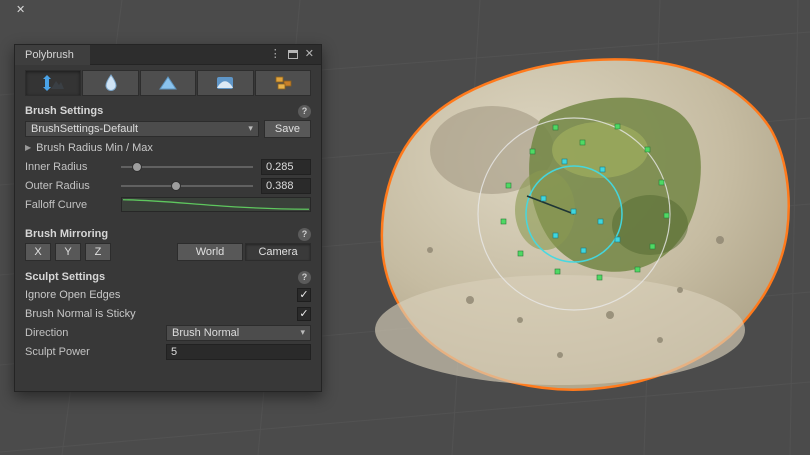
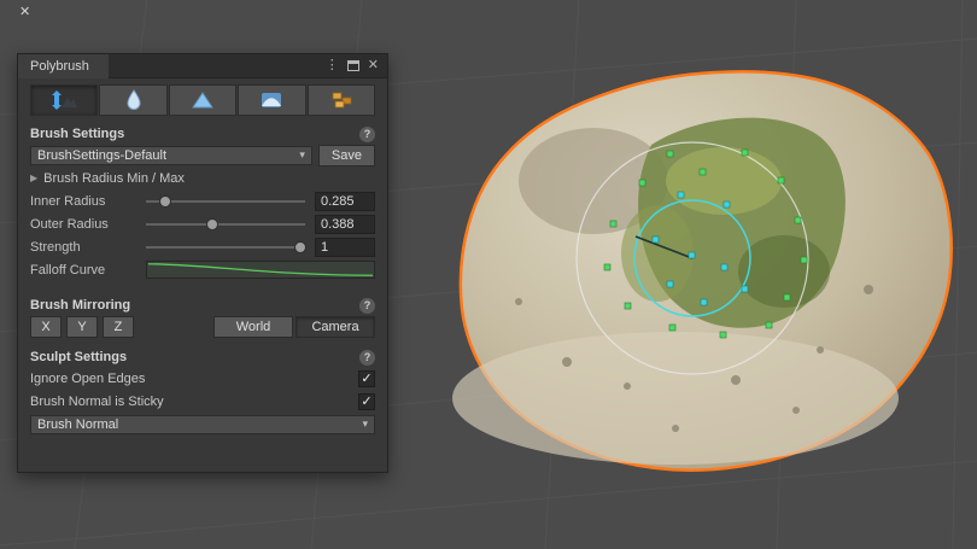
  ✕
  Polybrush
  ⋮
  ✕
  Brush Settings
  ?
  BrushSettings-Default
  ▾
  Save
  ▶
  Brush Radius Min / Max
  Inner Radius
  0.285
  Outer Radius
  0.388
+ Strength
+ 1
  Falloff Curve
  Brush Mirroring
  ?
  X
  Y
  Z
  World
  Camera
  Sculpt Settings
  ?
  Ignore Open Edges
  ✓
  Brush Normal is Sticky
  ✓
- Direction
  Brush Normal
  ▾
- Sculpt Power
- 5
